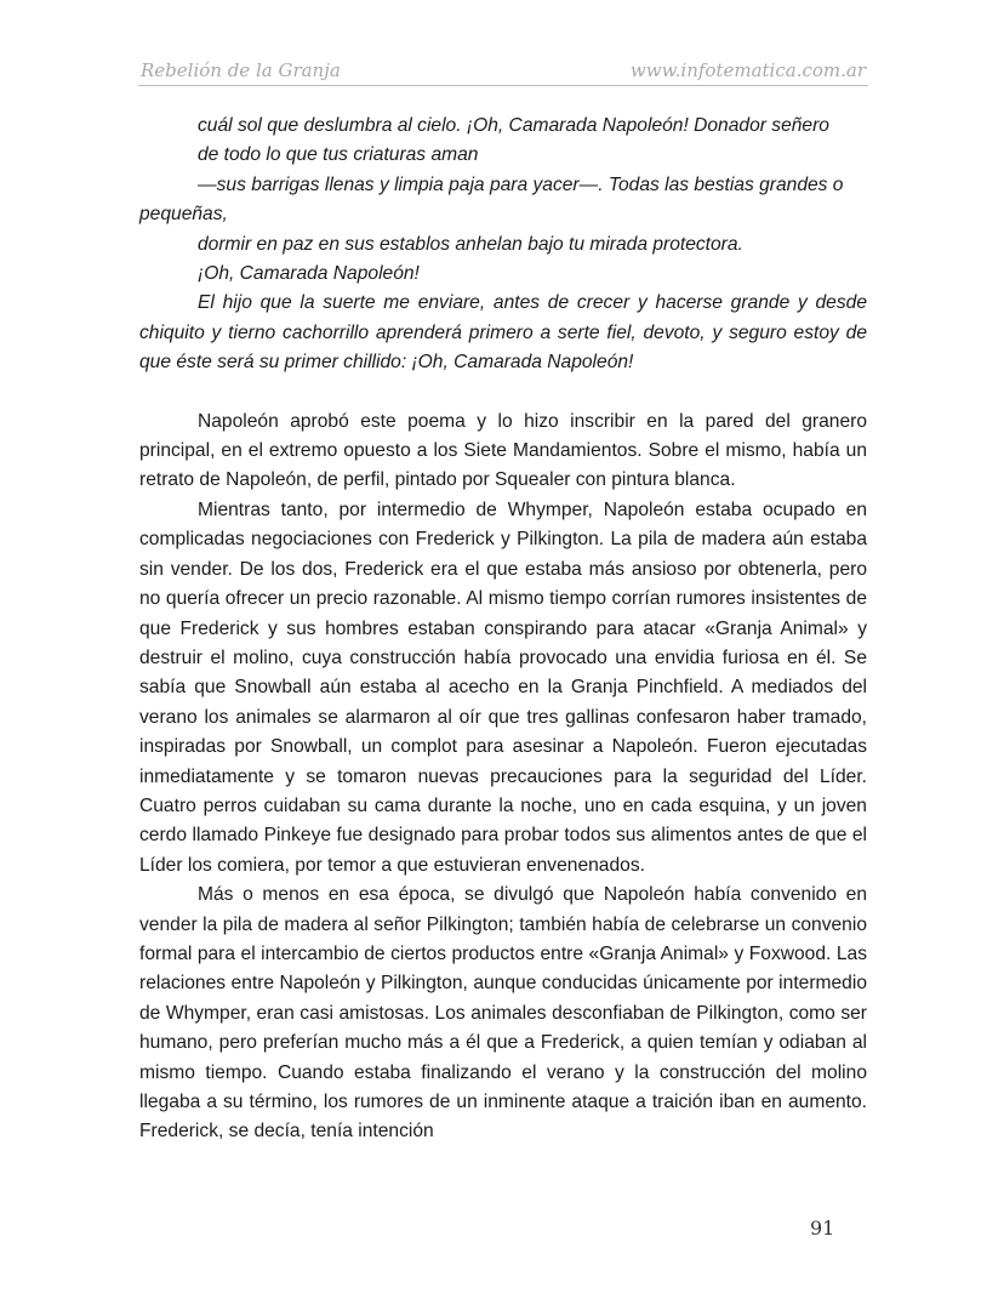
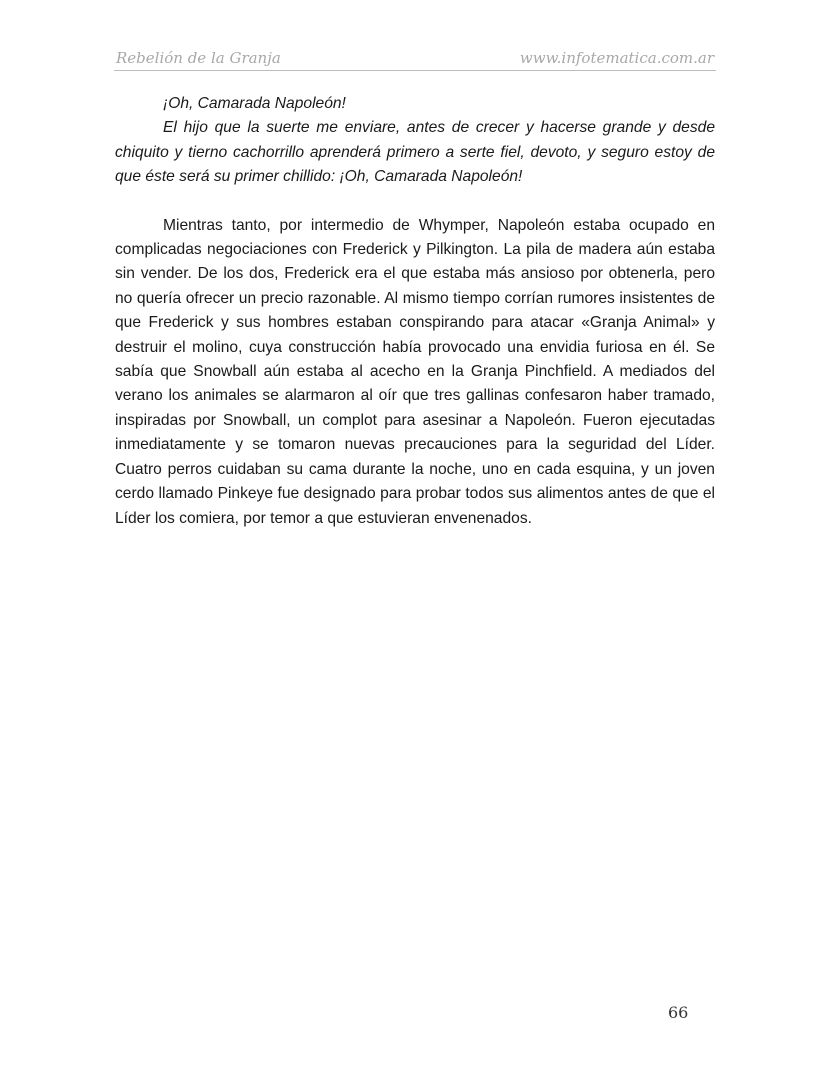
  Rebelión de la Granja
  www.infotematica.com.ar
- cuál sol que deslumbra al cielo. ¡Oh, Camarada Napoleón! Donador señero
- de todo lo que tus criaturas aman
- —sus barrigas llenas y limpia paja para yacer—. Todas las bestias grandes o pequeñas,
- dormir en paz en sus establos anhelan bajo tu mirada protectora.
  ¡Oh, Camarada Napoleón!
  El hijo que la suerte me enviare, antes de crecer y hacerse grande y desde chiquito y tierno cachorrillo aprenderá primero a serte fiel, devoto, y seguro estoy de que éste será su primer chillido: ¡Oh, Camarada Napoleón!
- Napoleón aprobó este poema y lo hizo inscribir en la pared del granero principal, en el extremo opuesto a los Siete Mandamientos. Sobre el mismo, había un retrato de Napoleón, de perfil, pintado por Squealer con pintura blanca.
  Mientras tanto, por intermedio de Whymper, Napoleón estaba ocupado en complicadas negociaciones con Frederick y Pilkington. La pila de madera aún estaba sin vender. De los dos, Frederick era el que estaba más ansioso por obtenerla, pero no quería ofrecer un precio razonable. Al mismo tiempo corrían rumores insistentes de que Frederick y sus hombres estaban conspirando para atacar «Granja Animal» y destruir el molino, cuya construcción había provocado una envidia furiosa en él. Se sabía que Snowball aún estaba al acecho en la Granja Pinchfield. A mediados del verano los animales se alarmaron al oír que tres gallinas confesaron haber tramado, inspiradas por Snowball, un complot para asesinar a Napoleón. Fueron ejecutadas inmediatamente y se tomaron nuevas precauciones para la seguridad del Líder. Cuatro perros cuidaban su cama durante la noche, uno en cada esquina, y un joven cerdo llamado Pinkeye fue designado para probar todos sus alimentos antes de que el Líder los comiera, por temor a que estuvieran envenenados.
- Más o menos en esa época, se divulgó que Napoleón había convenido en vender la pila de madera al señor Pilkington; también había de celebrarse un convenio formal para el intercambio de ciertos productos entre «Granja Animal» y Foxwood. Las relaciones entre Napoleón y Pilkington, aunque conducidas únicamente por intermedio de Whymper, eran casi amistosas. Los animales desconfiaban de Pilkington, como ser humano, pero preferían mucho más a él que a Frederick, a quien temían y odiaban al mismo tiempo. Cuando estaba finalizando el verano y la construcción del molino llegaba a su término, los rumores de un inminente ataque a traición iban en aumento. Frederick, se decía, tenía intención
- 91
+ 66
